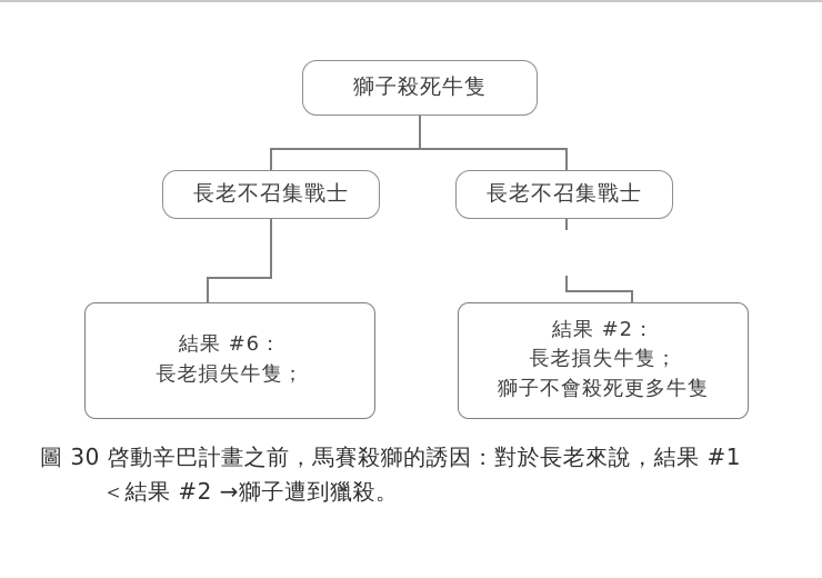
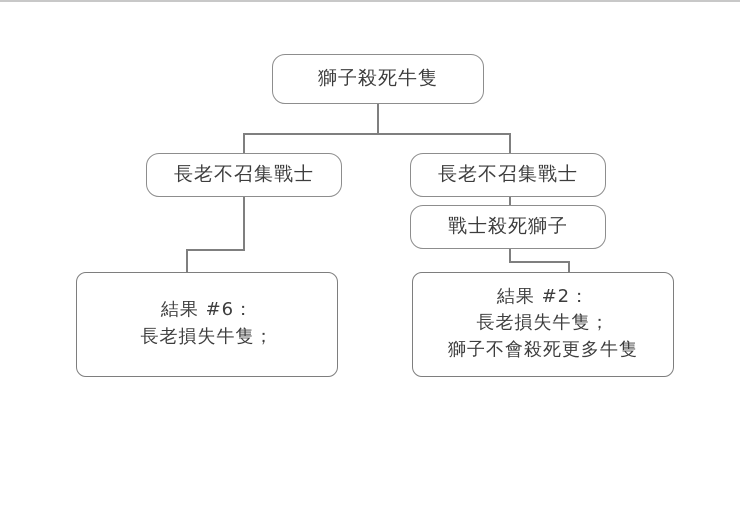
  獅子殺死牛隻
  長老不召集戰士
  長老不召集戰士
+ 戰士殺死獅子
  結果 #6：
  長老損失牛隻；
  結果 #2：
  長老損失牛隻；
  獅子不會殺死更多牛隻
- 圖 30 啓動辛巴計畫之前，馬賽殺獅的誘因：對於長老來說，結果 #1
- ＜結果 #2 →獅子遭到獵殺。
